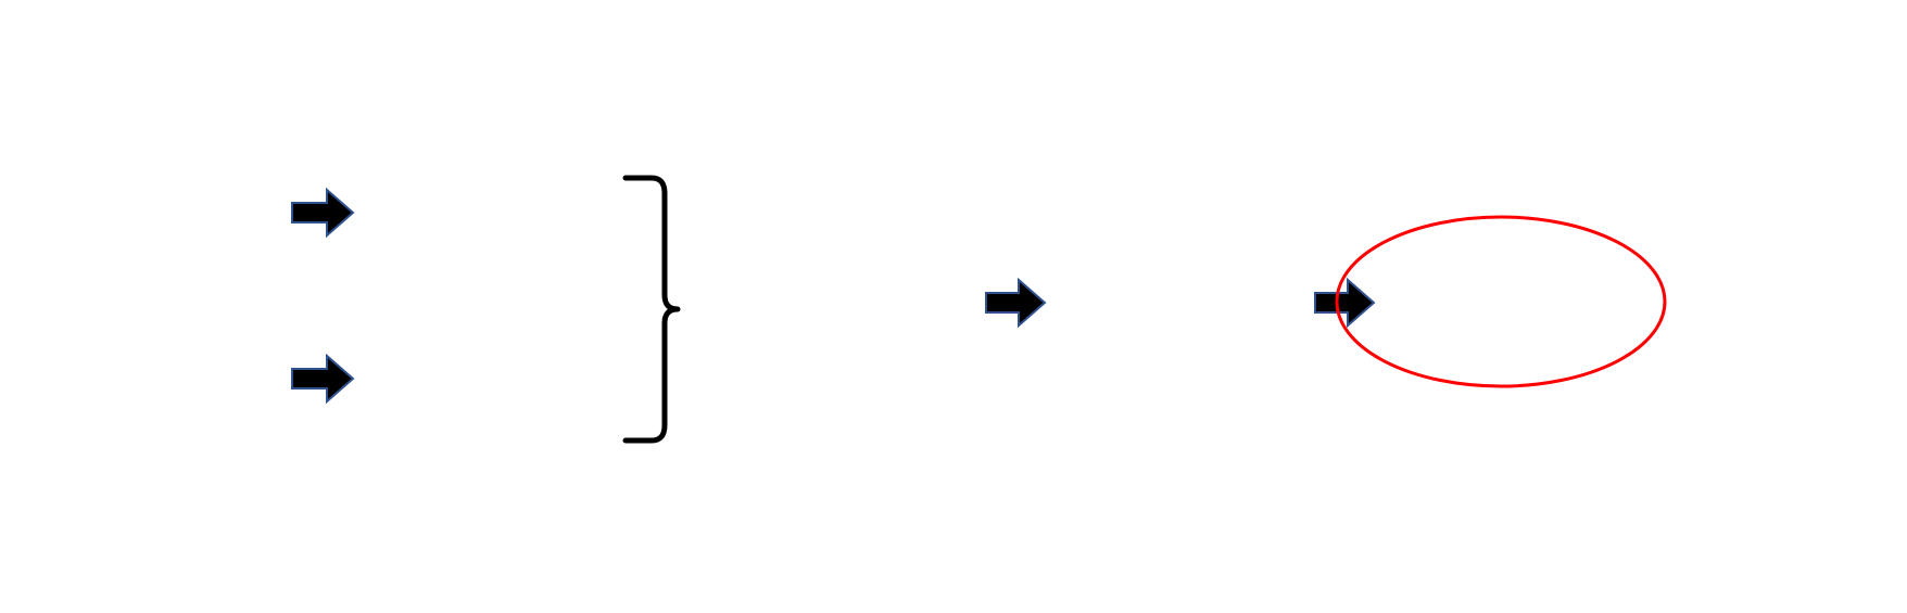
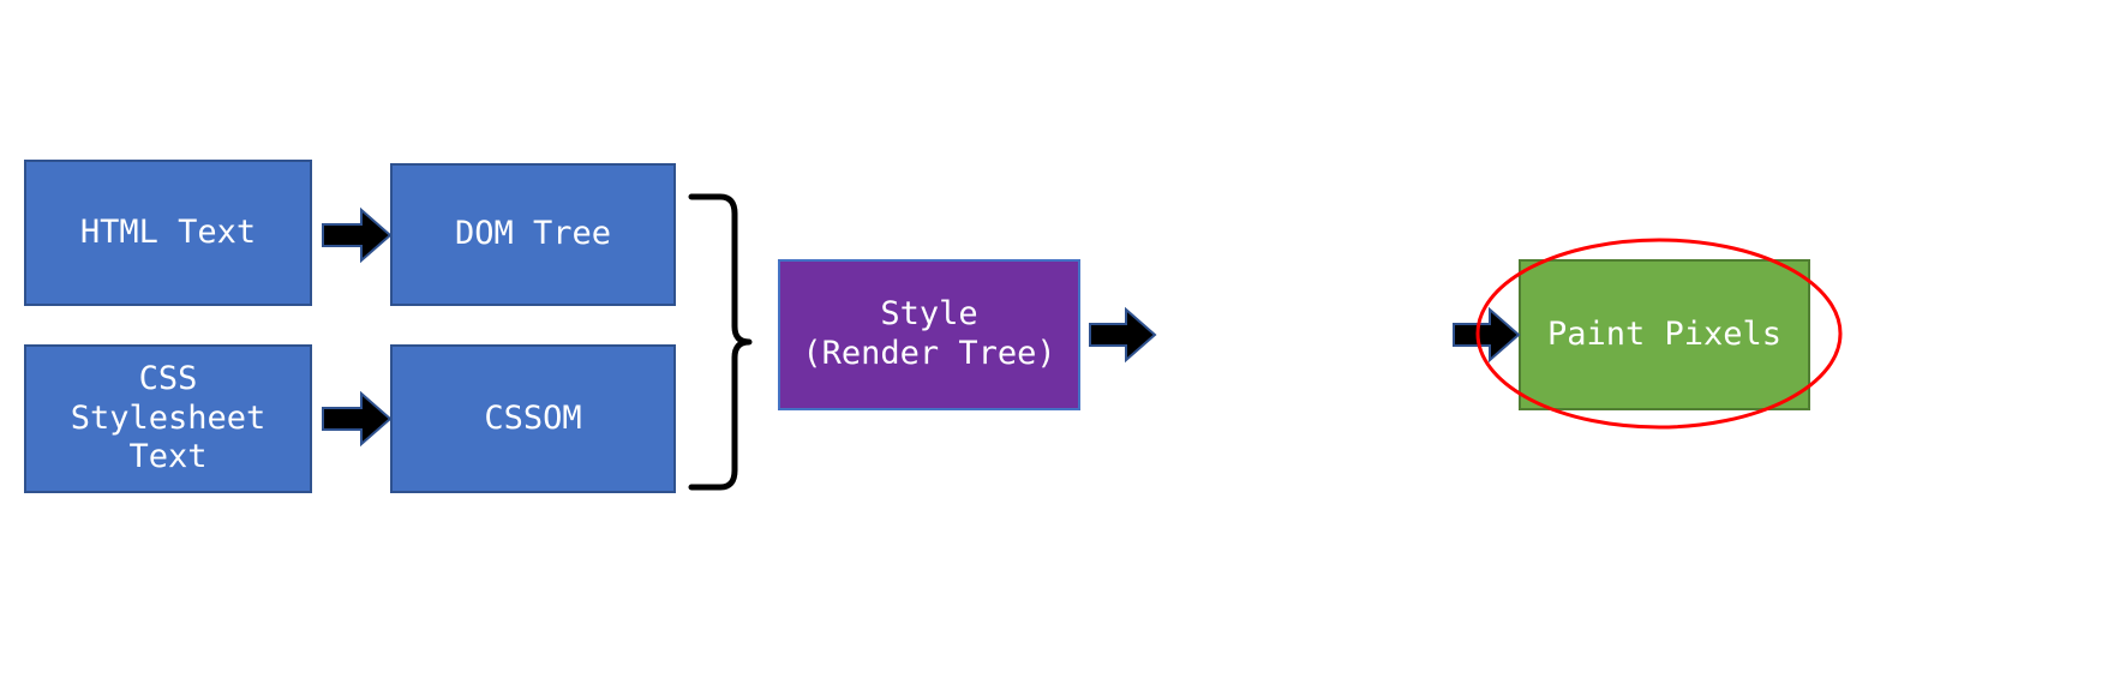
+ HTML Text
+ DOM Tree
+ CSS
+ Stylesheet
+ Text
+ CSSOM
+ Style
+ (Render Tree)
+ Paint Pixels
